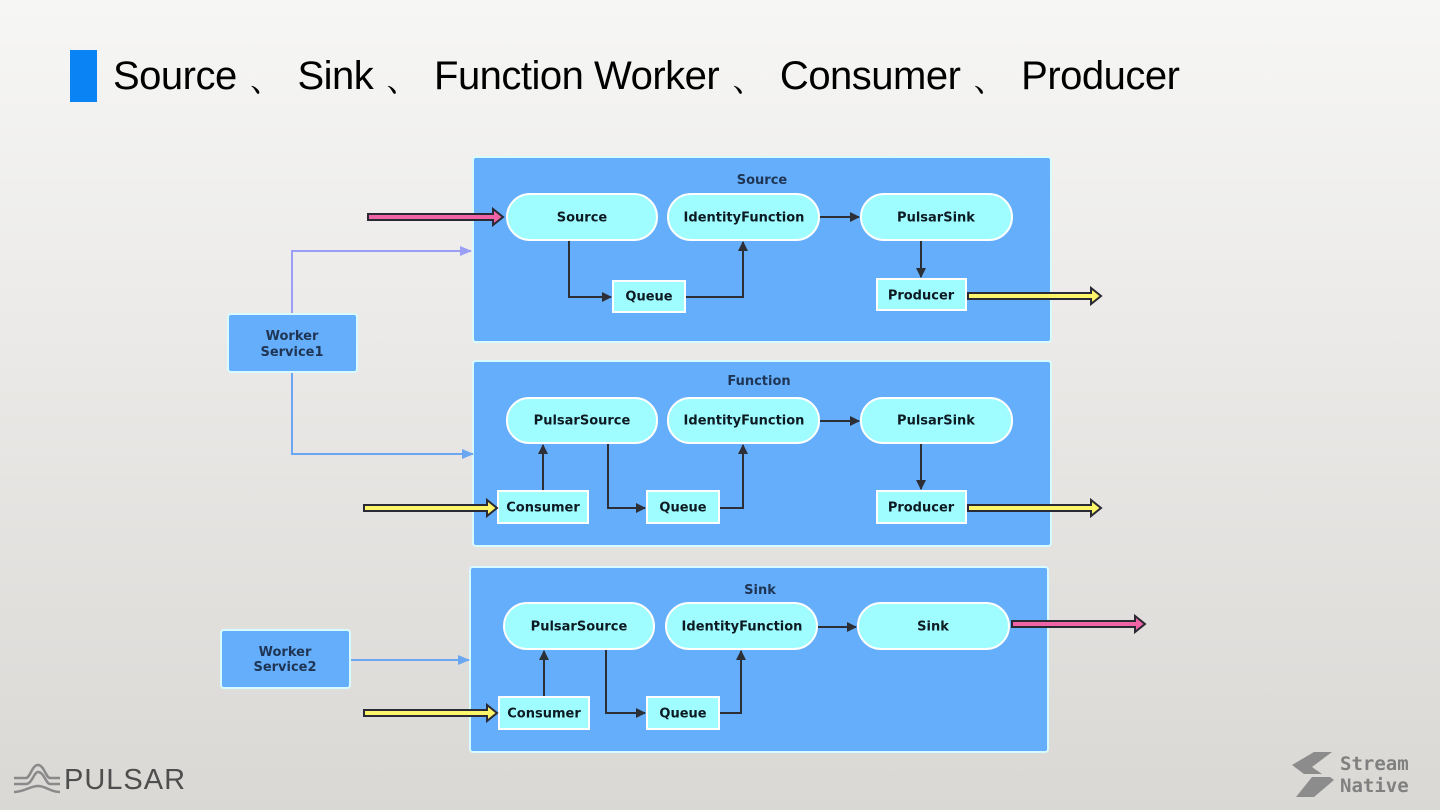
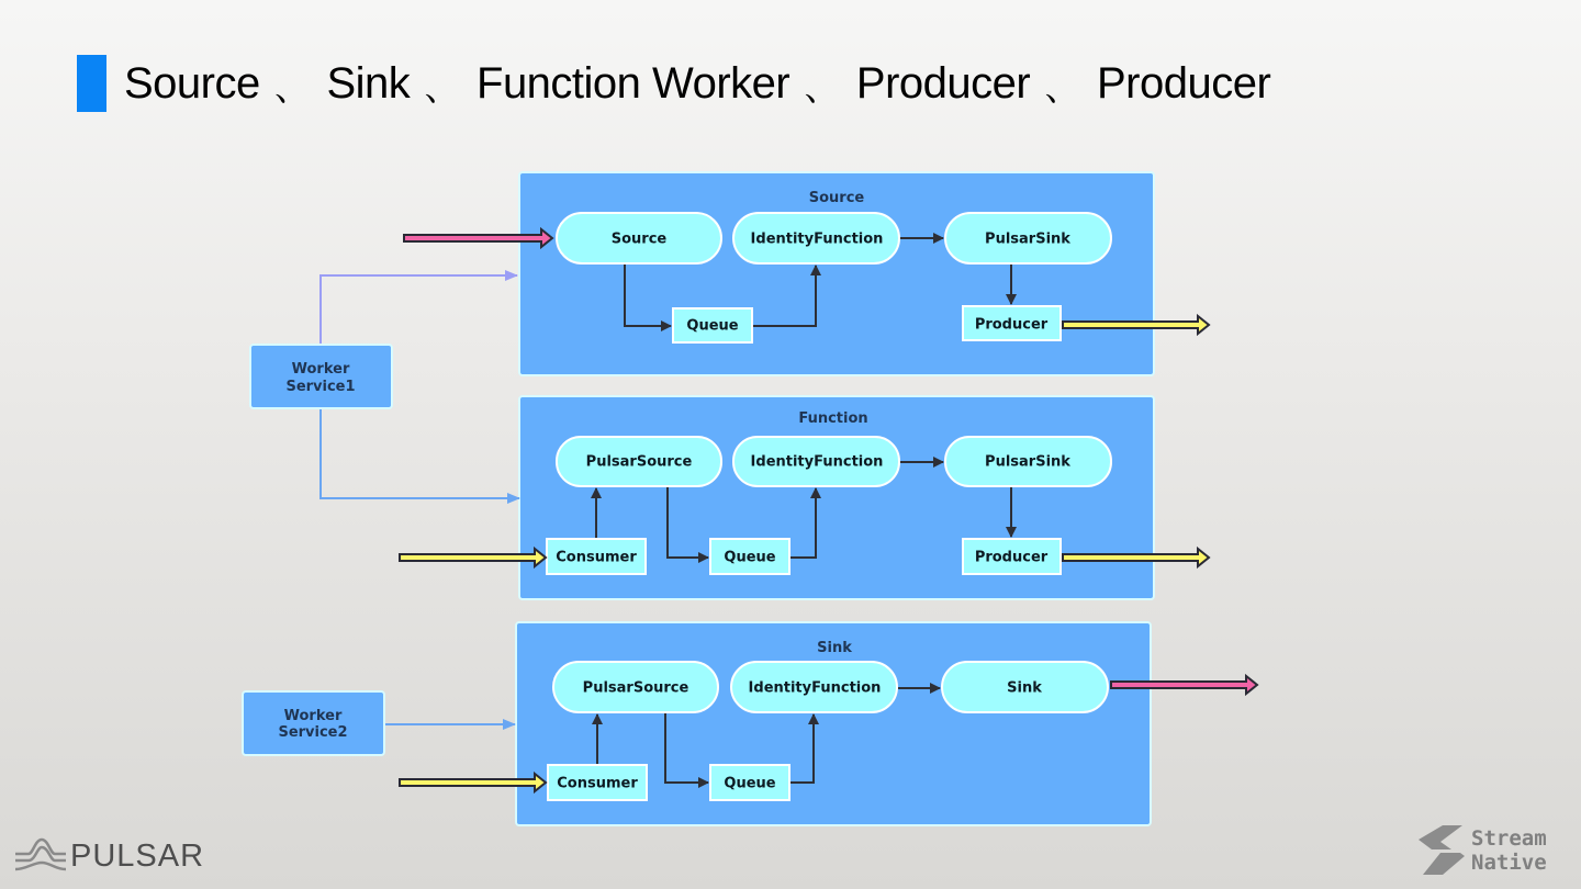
- Source 、 Sink 、 Function Worker 、 Consumer 、 Producer
+ Source 、 Sink 、 Function Worker 、 Producer 、 Producer
  Source
  Source
  IdentityFunction
  PulsarSink
  Queue
  Producer
  Function
  PulsarSource
  IdentityFunction
  PulsarSink
  Consumer
  Queue
  Producer
  Sink
  PulsarSource
  IdentityFunction
  Sink
  Consumer
  Queue
  Worker
  Service1
  Worker
  Service2
  PULSAR
  Stream
  Native
